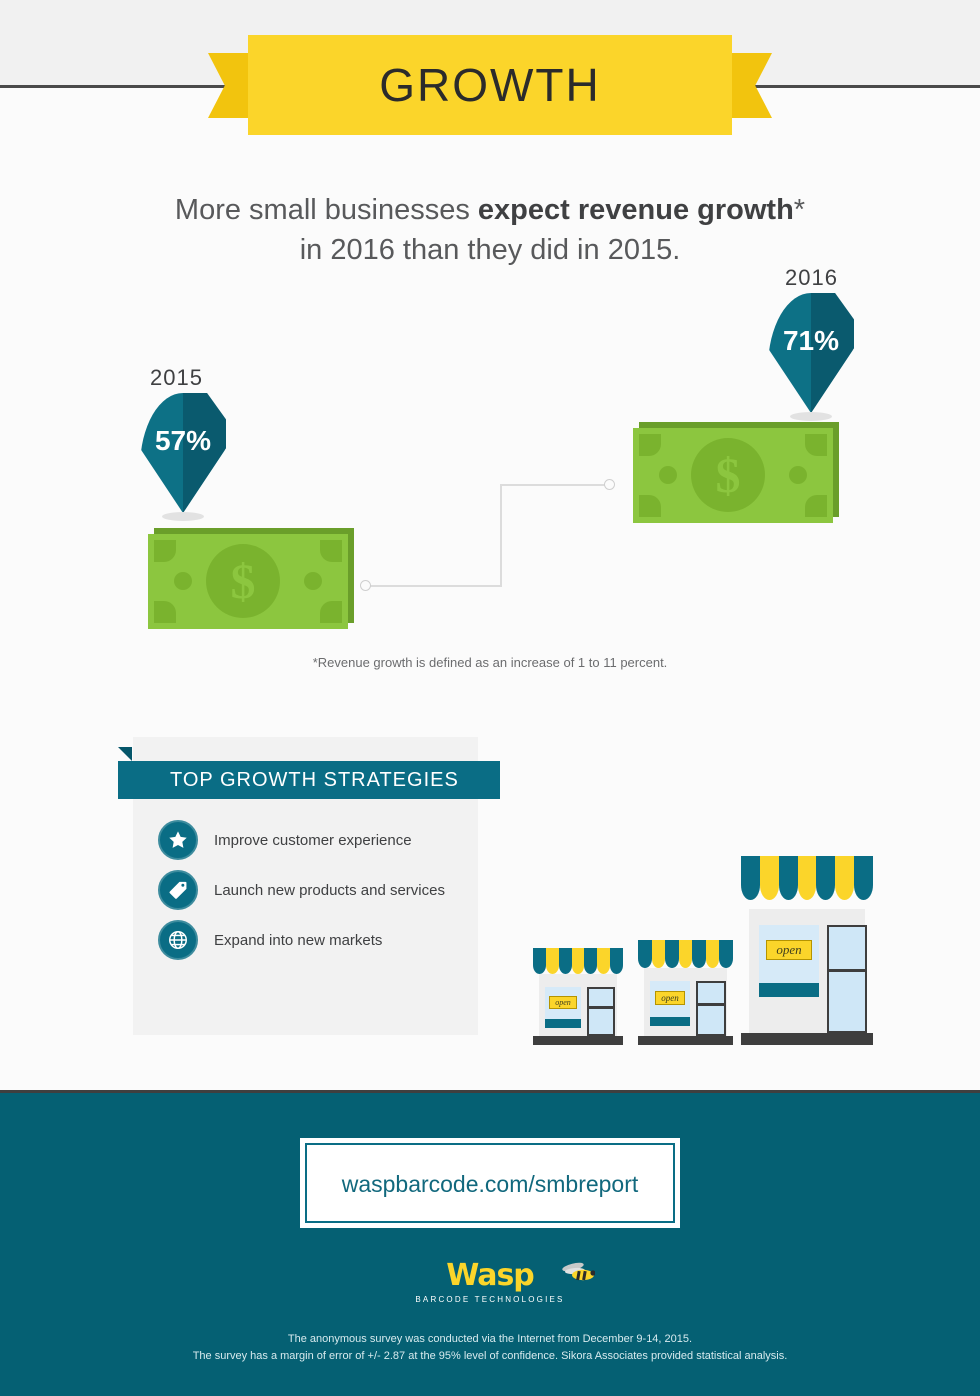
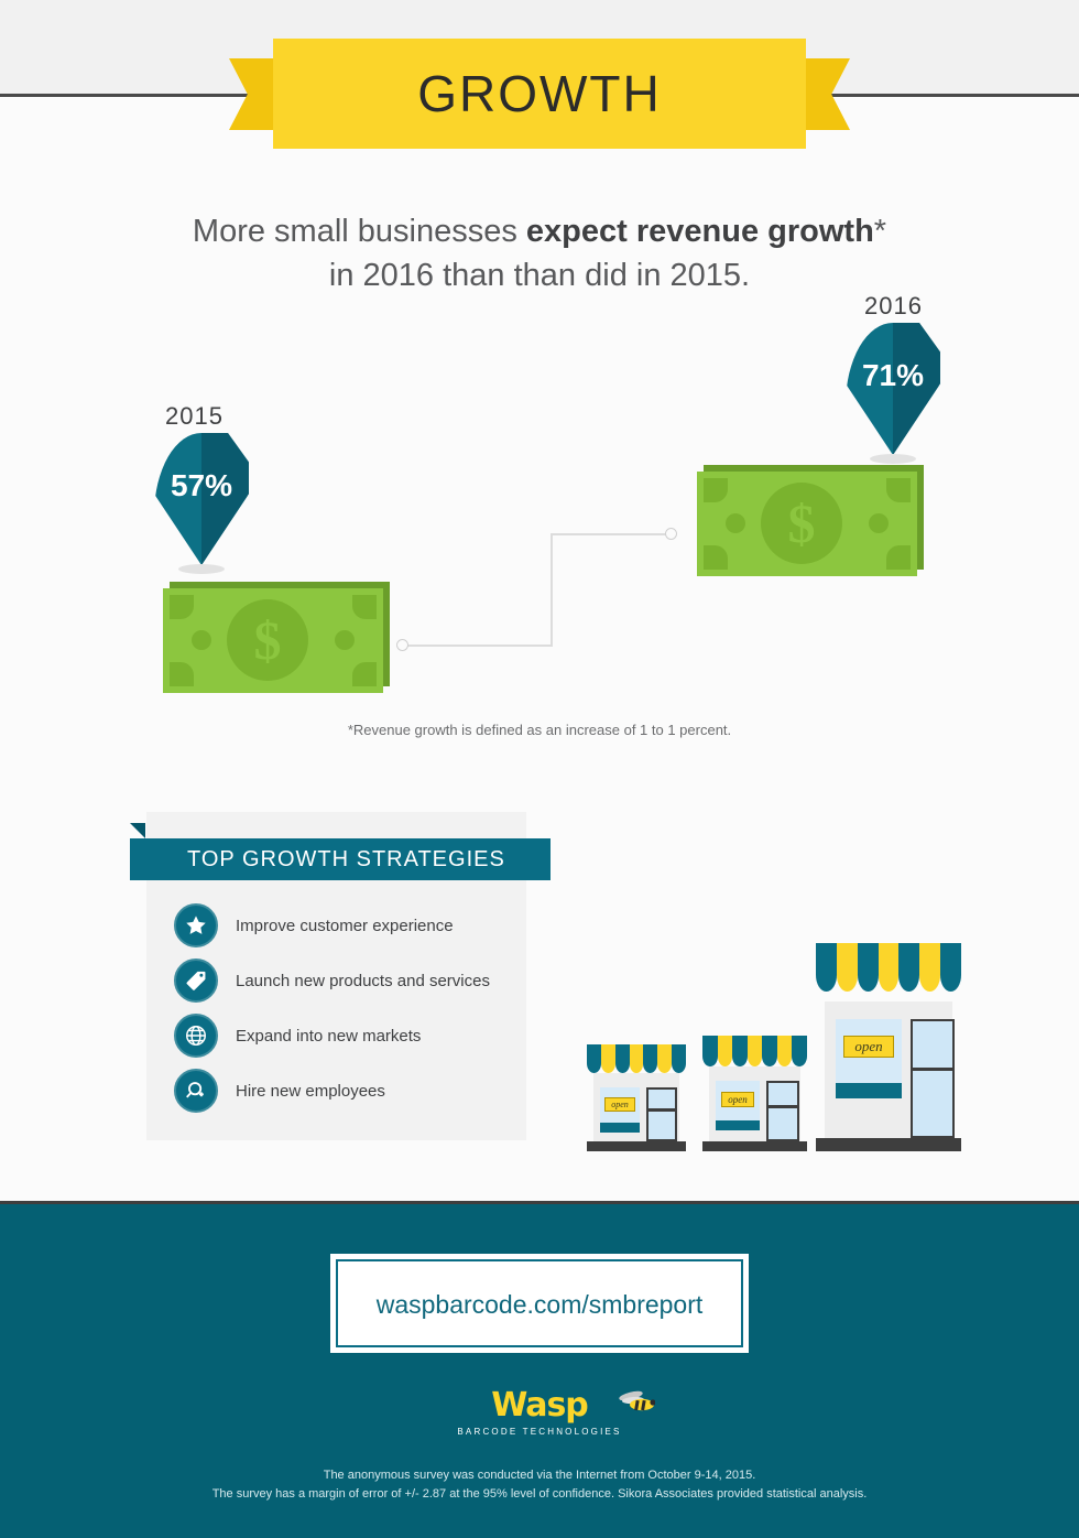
  GROWTH
  More small businesses expect revenue growth*
- in 2016 than they did in 2015.
+ in 2016 than than did in 2015.
  2015
  57%
  2016
  71%
- *Revenue growth is defined as an increase of 1 to 11 percent.
+ *Revenue growth is defined as an increase of 1 to 1 percent.
  TOP GROWTH STRATEGIES
  Improve customer experience
  Launch new products and services
  Expand into new markets
+ Hire new employees
  open
  open
  open
  waspbarcode.com/smbreport
  Wasp
  BARCODE TECHNOLOGIES
- The anonymous survey was conducted via the Internet from December 9-14, 2015.
+ The anonymous survey was conducted via the Internet from October 9-14, 2015.
  The survey has a margin of error of +/- 2.87 at the 95% level of confidence. Sikora Associates provided statistical analysis.
